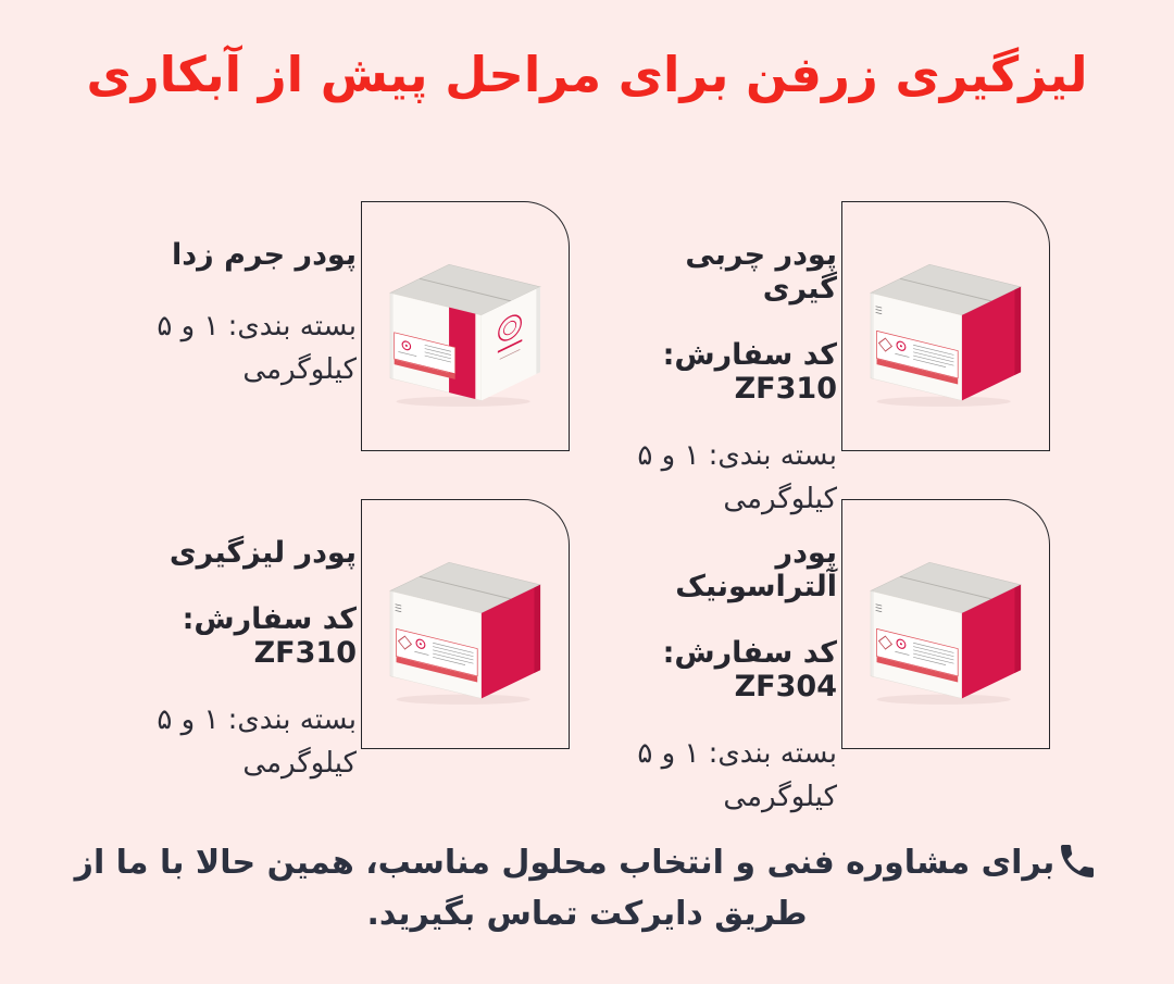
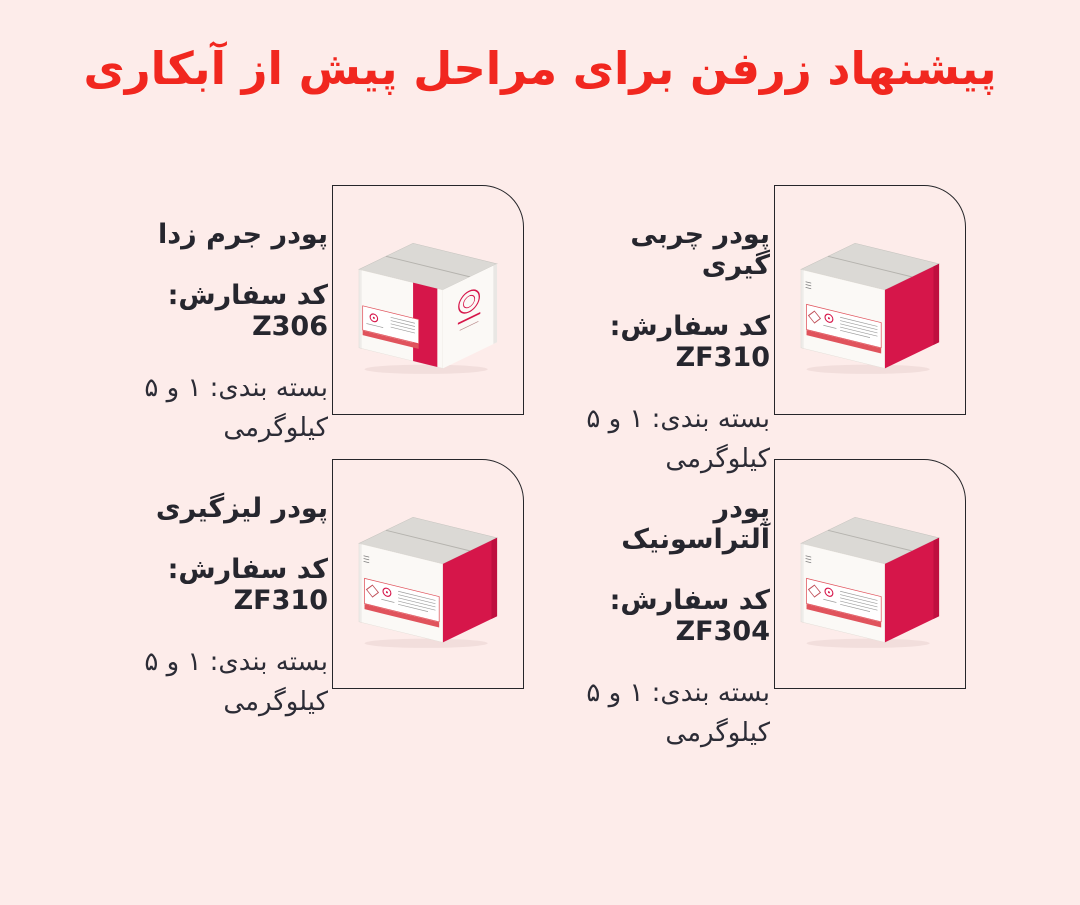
- لیزگیری زرفن برای مراحل پیش از آبکاری
+ پیشنهاد زرفن برای مراحل پیش از آبکاری
  پودر جرم زدا
+ کد سفارش: Z306
  بسته بندی: ۱ و ۵
  کیلوگرمی
  پودر چربی گیری
  کد سفارش: ZF310
  بسته بندی: ۱ و ۵
  کیلوگرمی
  پودر لیزگیری
  کد سفارش: ZF310
  بسته بندی: ۱ و ۵
  کیلوگرمی
  پودر آلتراسونیک
  کد سفارش: ZF304
  بسته بندی: ۱ و ۵
  کیلوگرمی
- برای مشاوره فنی و انتخاب محلول مناسب، همین حالا با ما از
- طریق دایرکت تماس بگیرید.
